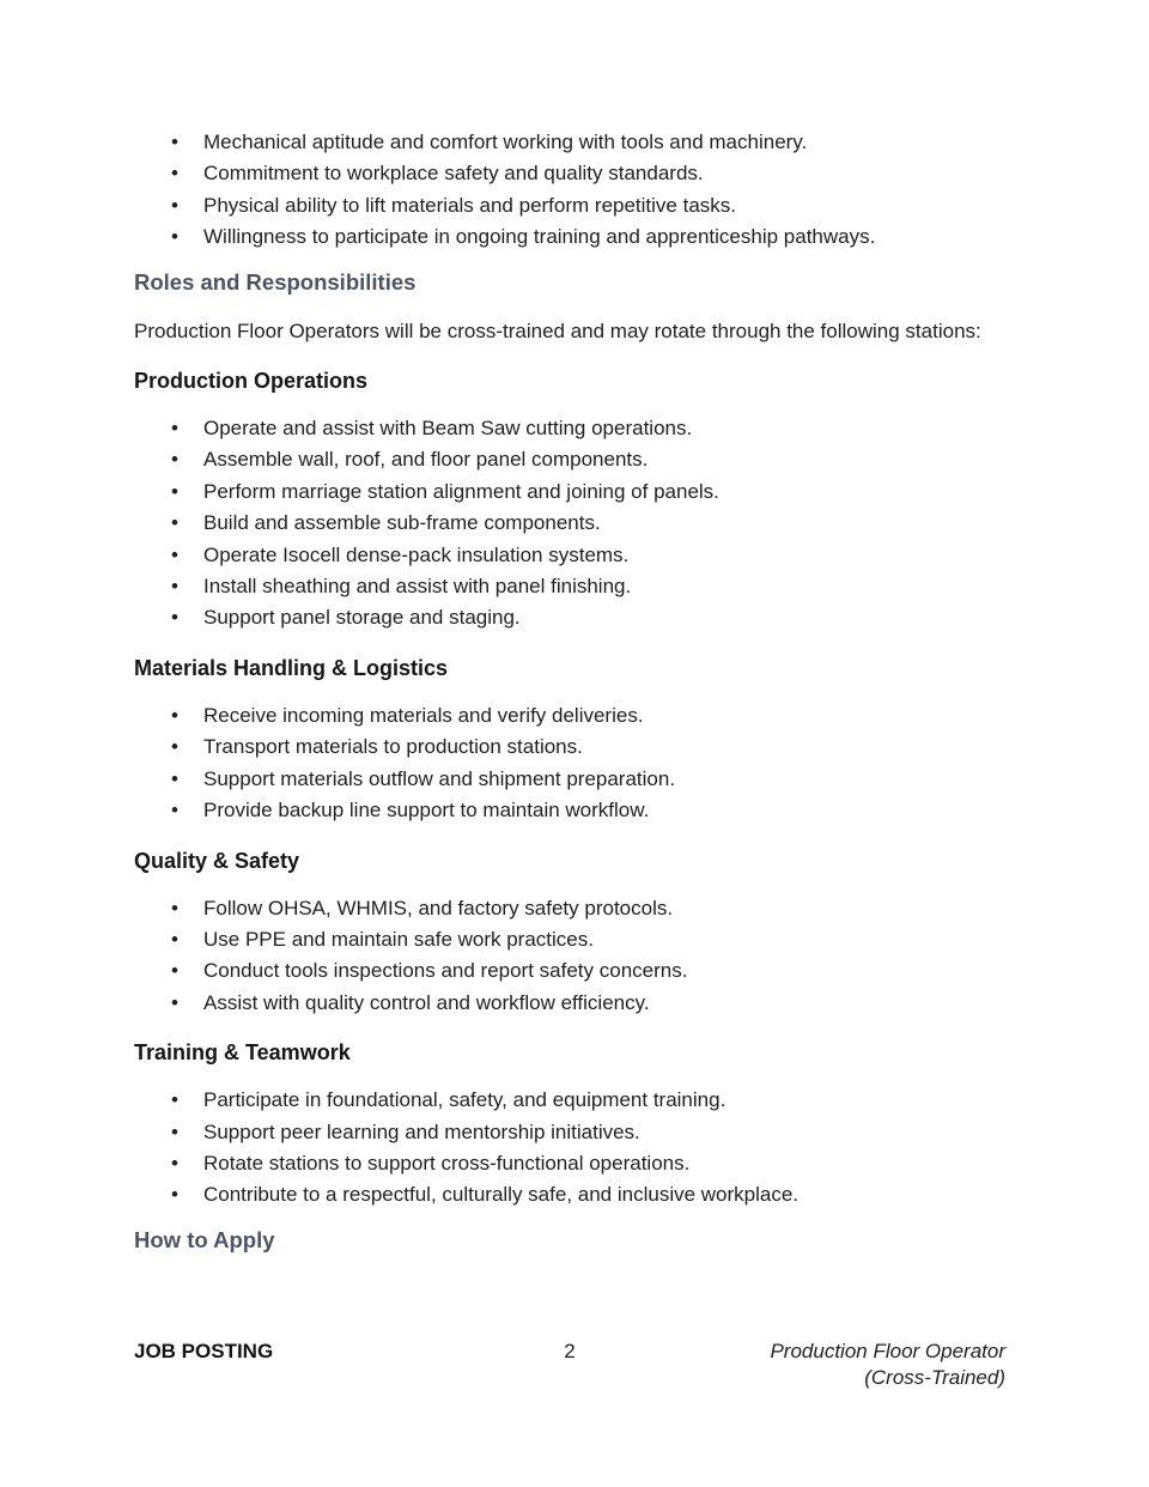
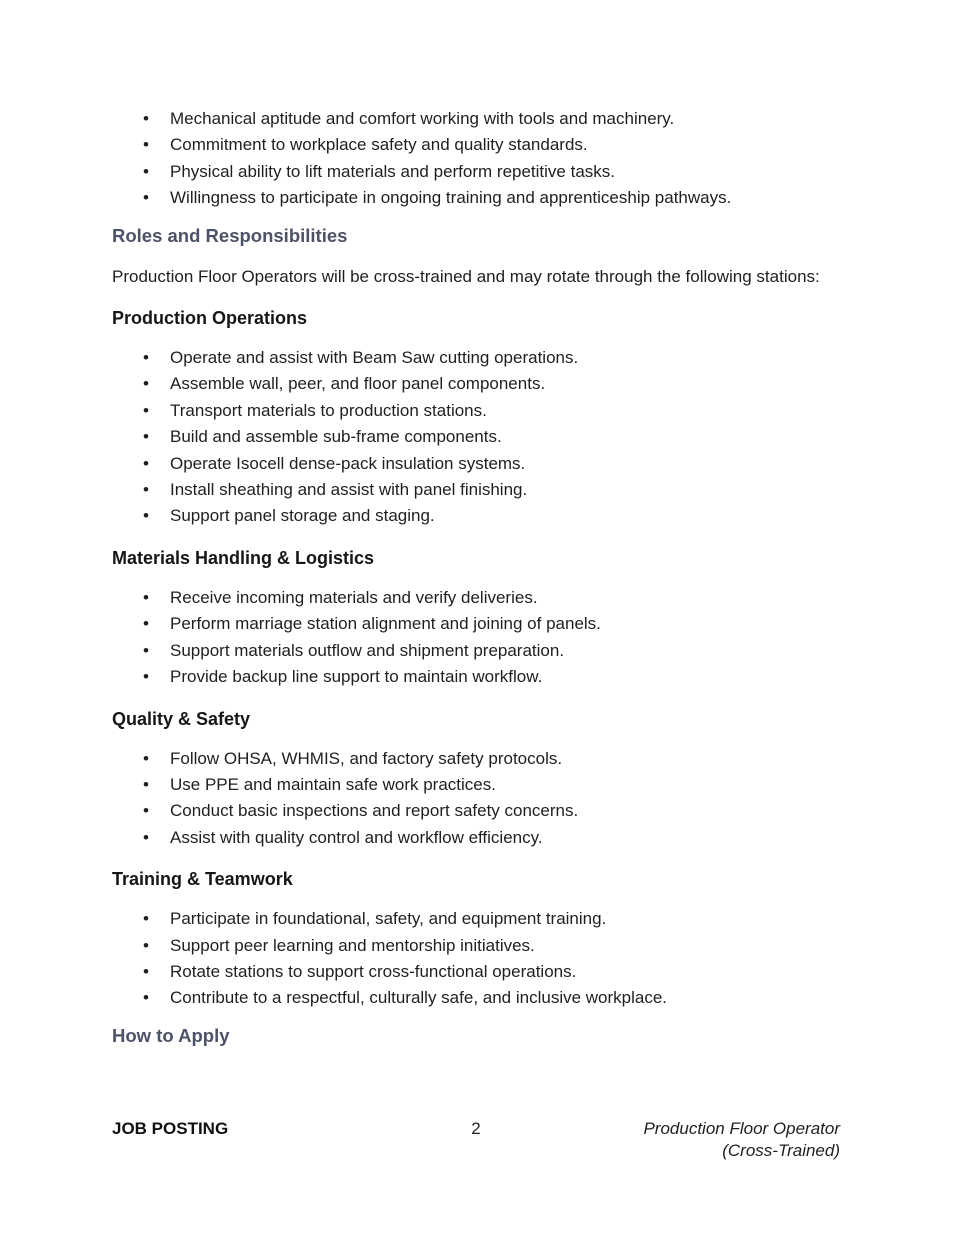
  Mechanical aptitude and comfort working with tools and machinery.
  Commitment to workplace safety and quality standards.
  Physical ability to lift materials and perform repetitive tasks.
  Willingness to participate in ongoing training and apprenticeship pathways.
  Roles and Responsibilities
  Production Floor Operators will be cross-trained and may rotate through the following stations:
  Production Operations
  Operate and assist with Beam Saw cutting operations.
- Assemble wall, roof, and floor panel components.
+ Assemble wall, peer, and floor panel components.
- Perform marriage station alignment and joining of panels.
+ Transport materials to production stations.
  Build and assemble sub-frame components.
  Operate Isocell dense-pack insulation systems.
  Install sheathing and assist with panel finishing.
  Support panel storage and staging.
  Materials Handling & Logistics
  Receive incoming materials and verify deliveries.
- Transport materials to production stations.
+ Perform marriage station alignment and joining of panels.
  Support materials outflow and shipment preparation.
  Provide backup line support to maintain workflow.
  Quality & Safety
  Follow OHSA, WHMIS, and factory safety protocols.
  Use PPE and maintain safe work practices.
- Conduct tools inspections and report safety concerns.
+ Conduct basic inspections and report safety concerns.
  Assist with quality control and workflow efficiency.
  Training & Teamwork
  Participate in foundational, safety, and equipment training.
  Support peer learning and mentorship initiatives.
  Rotate stations to support cross-functional operations.
  Contribute to a respectful, culturally safe, and inclusive workplace.
  How to Apply
  JOB POSTING
  2
  Production Floor Operator
  (Cross-Trained)
